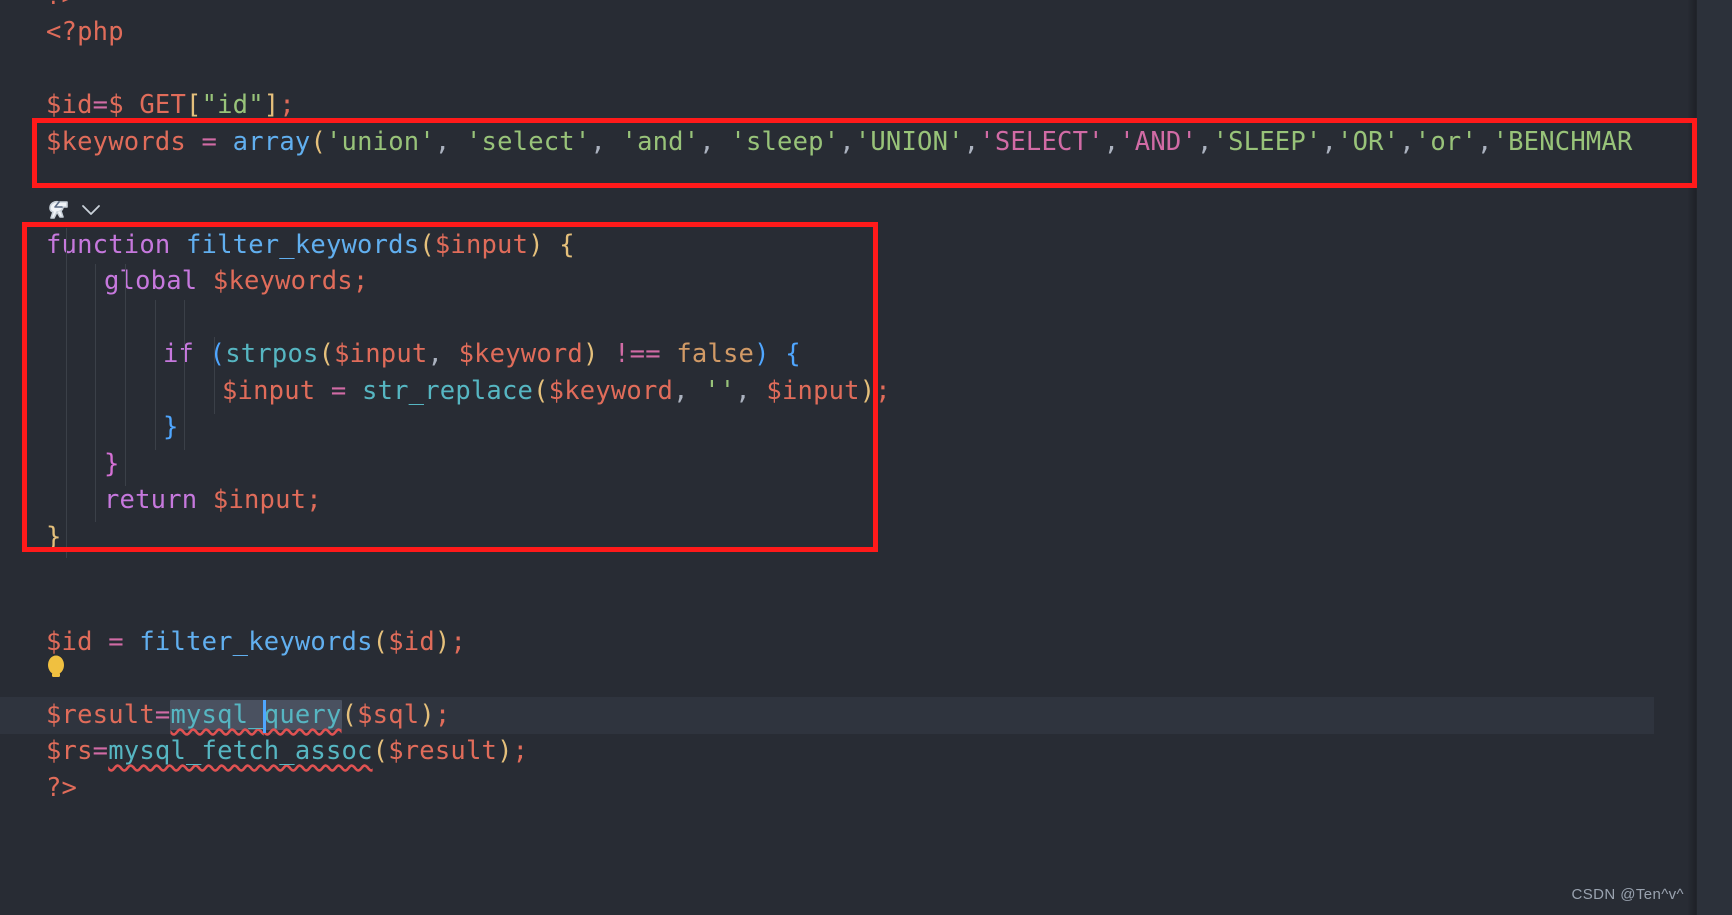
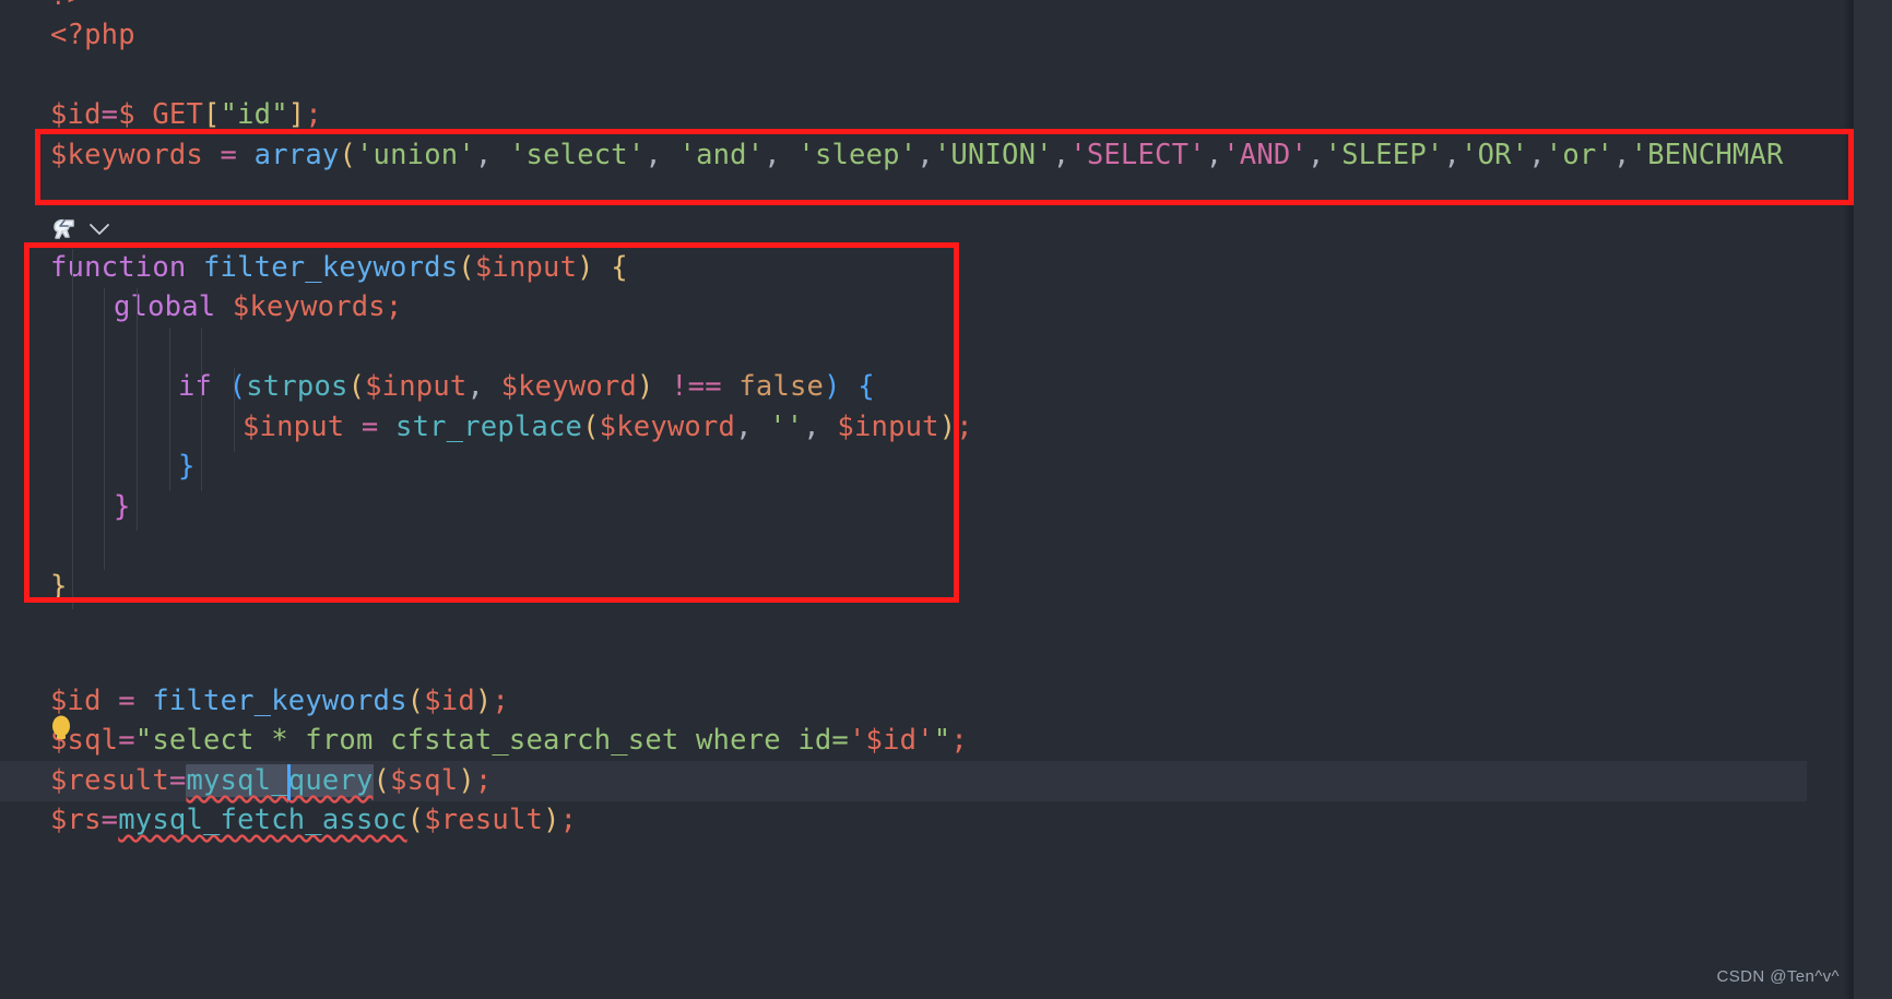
  <?php
  $id=$_GET["id"];
  $keywords = array('union', 'select', 'and', 'sleep','UNION','SELECT','AND','SLEEP','OR','or','BENCHMAR
  function filter_keywords($input) {
  global $keywords;
  if (strpos($input, $keyword) !== false) {
  $input = str_replace($keyword, '', $input);
  }
  }
- return $input;
  }
  $id = filter_keywords($id);
+ $sql="select * from cfstat_search_set where id='$id'";
  $result=mysql_query($sql);
  $rs=mysql_fetch_assoc($result);
- ?>
  CSDN @Ten^v^
